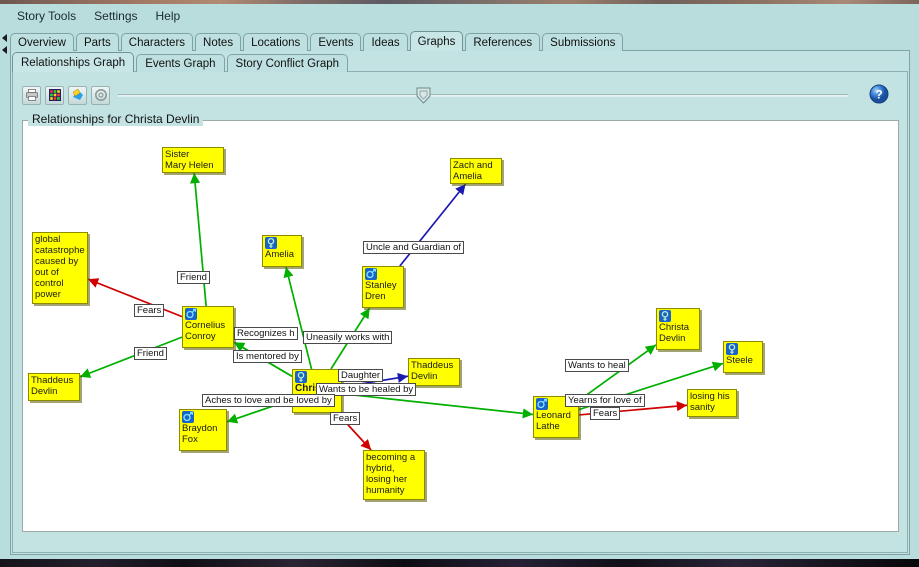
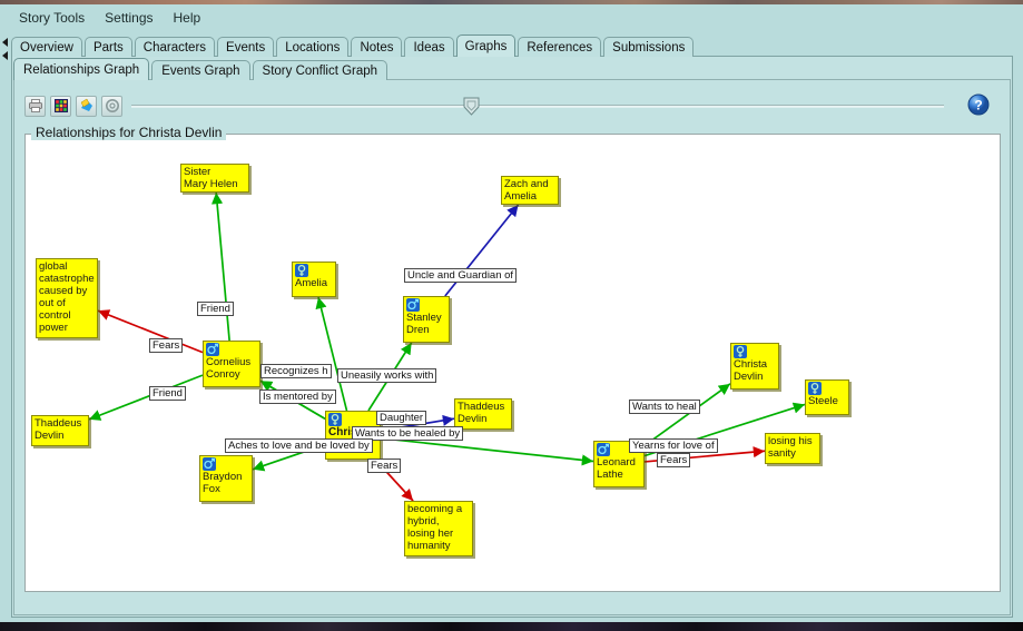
  Story Tools
  Settings
  Help
  Overview
  Parts
  Characters
- Notes
+ Events
  Locations
- Events
+ Notes
  Ideas
  Graphs
  References
  Submissions
  Relationships Graph
  Events Graph
  Story Conflict Graph
  ?
  Relationships for Christa Devlin
  Sister
  Mary Helen
  Zach and
  Amelia
  global
  catastrophe
  caused by
  out of
  control
  power
  Amelia
  Stanley
  Dren
  Cornelius
  Conroy
  Christa
  Devlin
  Steele
  Thaddeus
  Devlin
  Thaddeus
  Devlin
  losing his
  sanity
  Leonard
  Lathe
  Braydon
  Fox
  becoming a
  hybrid,
  losing her
  humanity
  Friend
  Fears
  Friend
  Uncle and Guardian of
  Uneasily works with
  Recognizes h
  Is mentored by
  Daughter
  Wants to be healed by
  Aches to love and be loved by
  Fears
  Wants to heal
  Yearns for love of
  Fears
